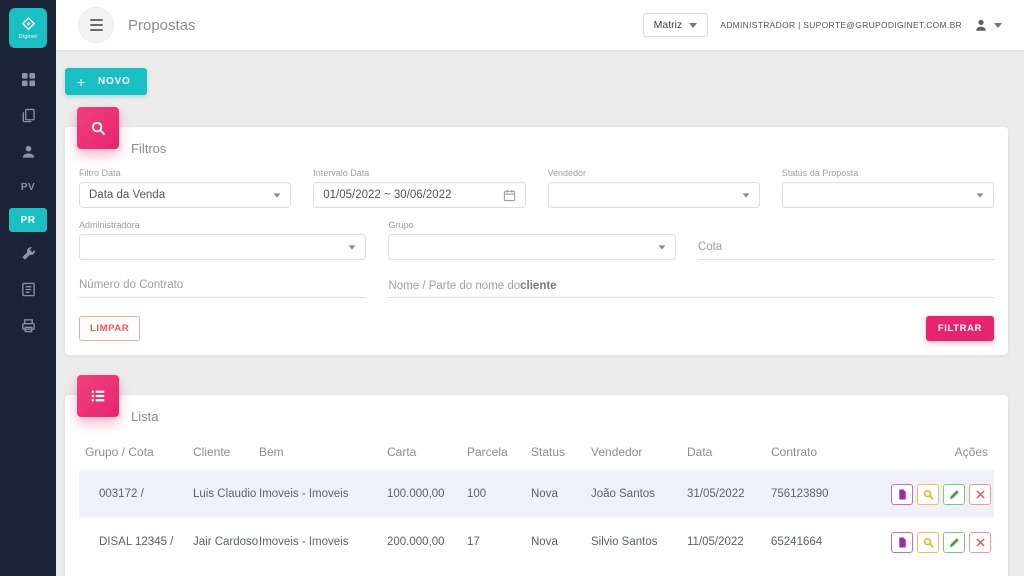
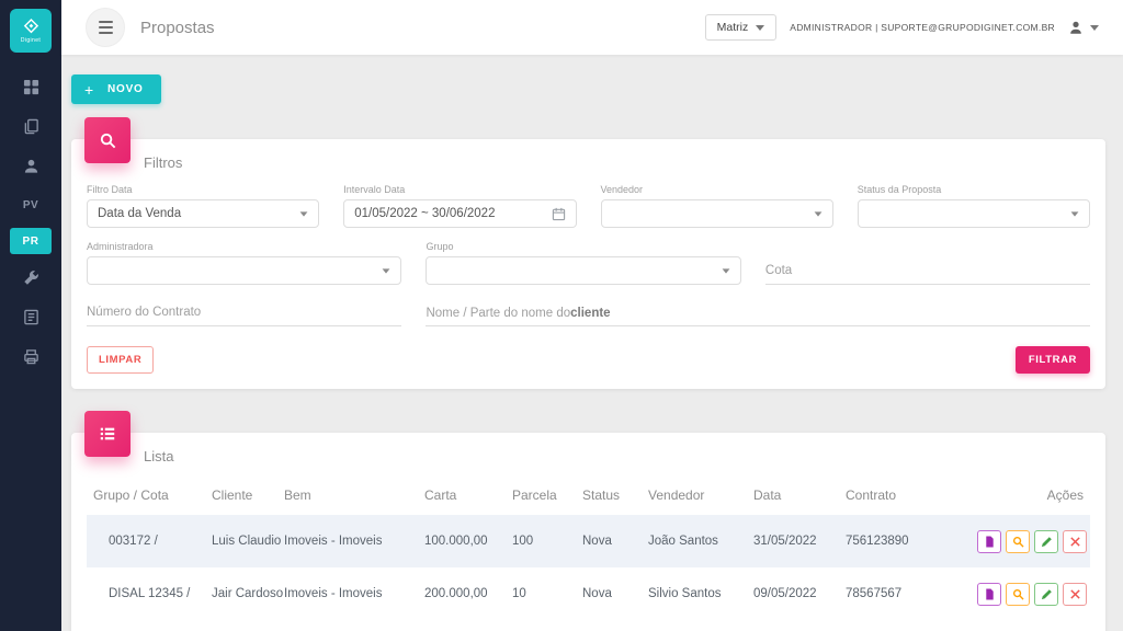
  PV
  PR
  Propostas
  Matriz
  ADMINISTRADOR | SUPORTE@GRUPODIGINET.COM.BR
  +
  NOVO
  Filtros
  Filtro Data
  Data da Venda
  Intervalo Data
  01/05/2022 ~ 30/06/2022
  Vendedor
  Status da Proposta
  Administradora
  Grupo
  Cota
  Número do Contrato
  Nome / Parte do nome do
  cliente
  LIMPAR
  FILTRAR
  Lista
  Grupo / Cota
  Cliente
  Bem
  Carta
  Parcela
  Status
  Vendedor
  Data
  Contrato
  Ações
  003172 /
  Luis Claudio
  Imoveis - Imoveis
  100.000,00
  100
  Nova
  João Santos
  31/05/2022
  756123890
  DISAL 12345 /
  Jair Cardoso
  Imoveis - Imoveis
  200.000,00
- 17
+ 10
  Nova
  Silvio Santos
- 11/05/2022
+ 09/05/2022
- 65241664
+ 78567567
